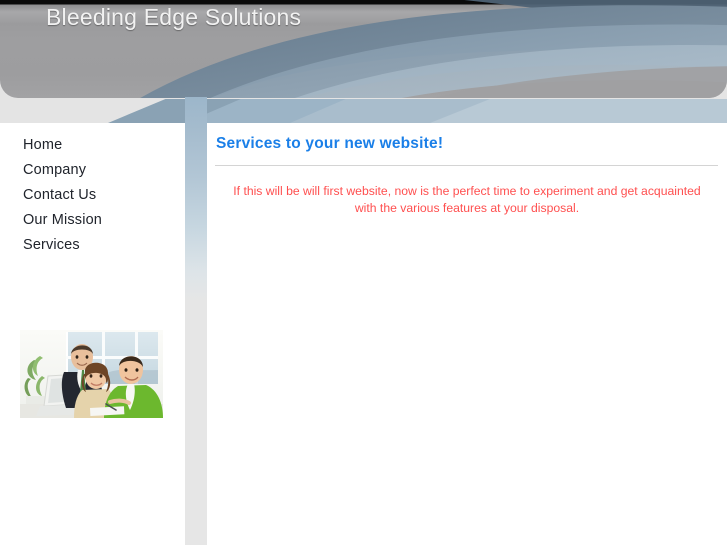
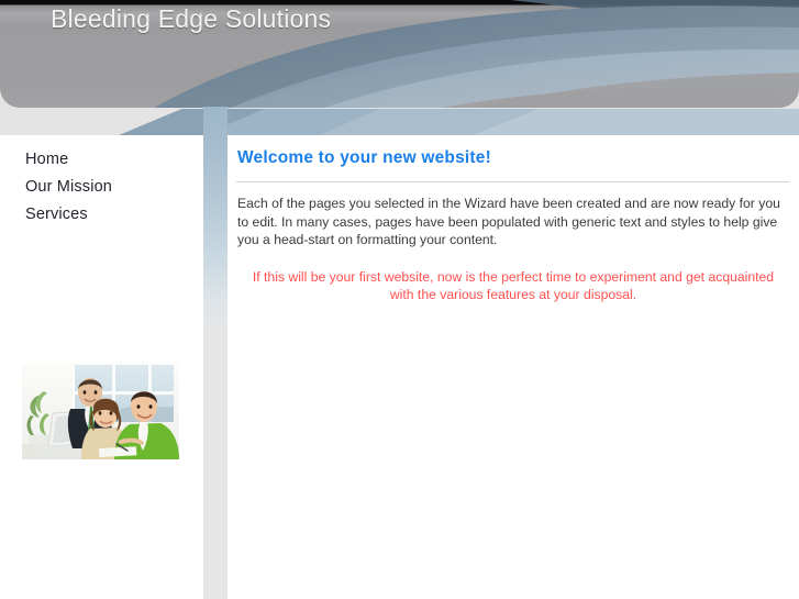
  Bleeding Edge Solutions
  Home
- Company
- Contact Us
  Our Mission
  Services
- Services to your new website!
+ Welcome to your new website!
+ Each of the pages you selected in the Wizard have been created and are now ready for you to edit. In many cases, pages have been populated with generic text and styles to help give you a head-start on formatting your content.
- If this will be will first website, now is the perfect time to experiment and get acquainted with the various features at your disposal.
+ If this will be your first website, now is the perfect time to experiment and get acquainted with the various features at your disposal.
